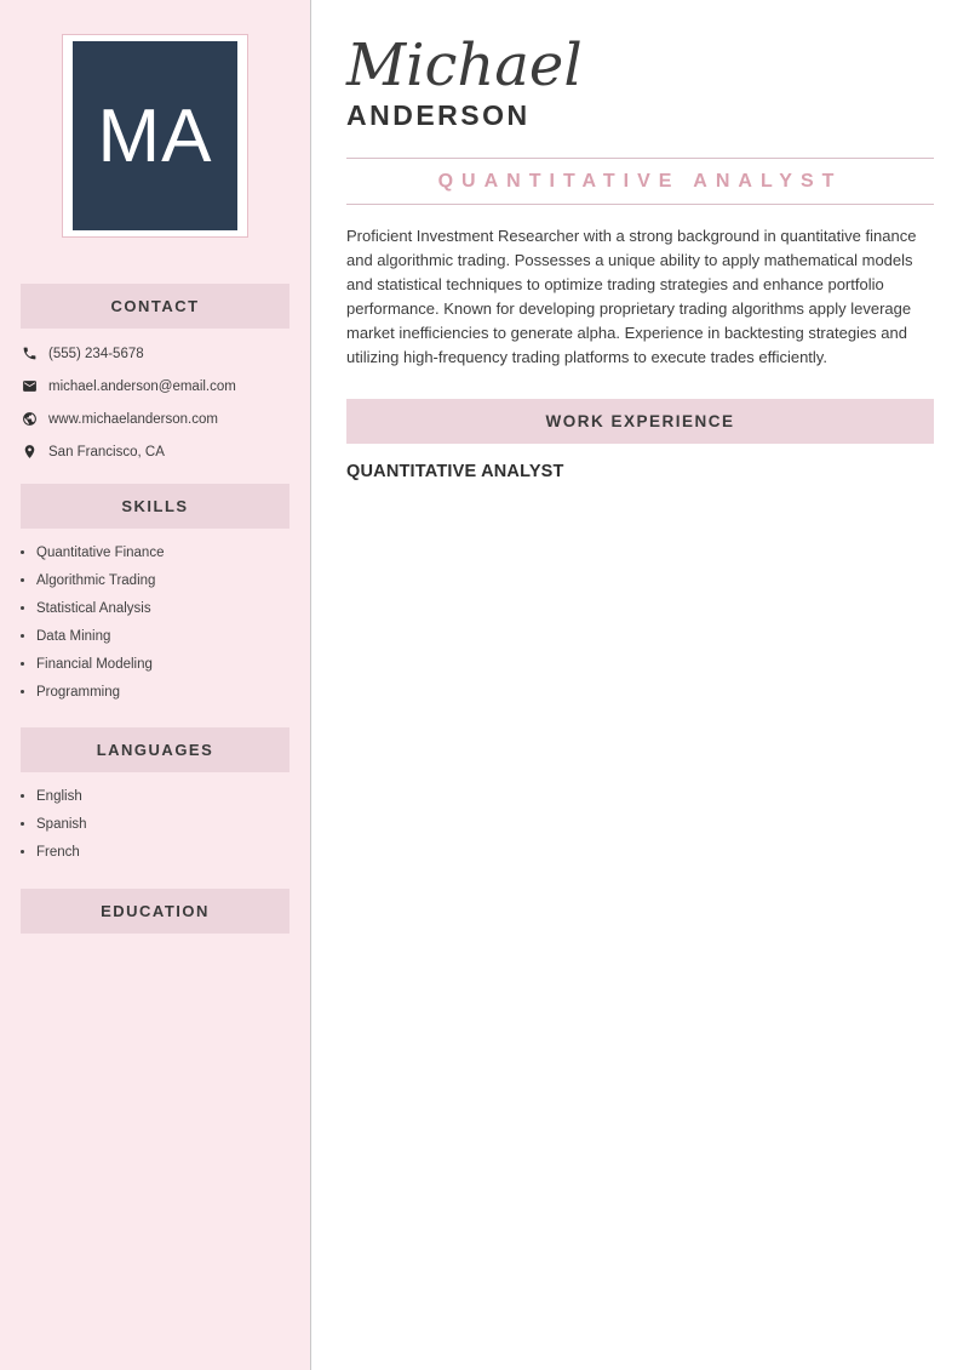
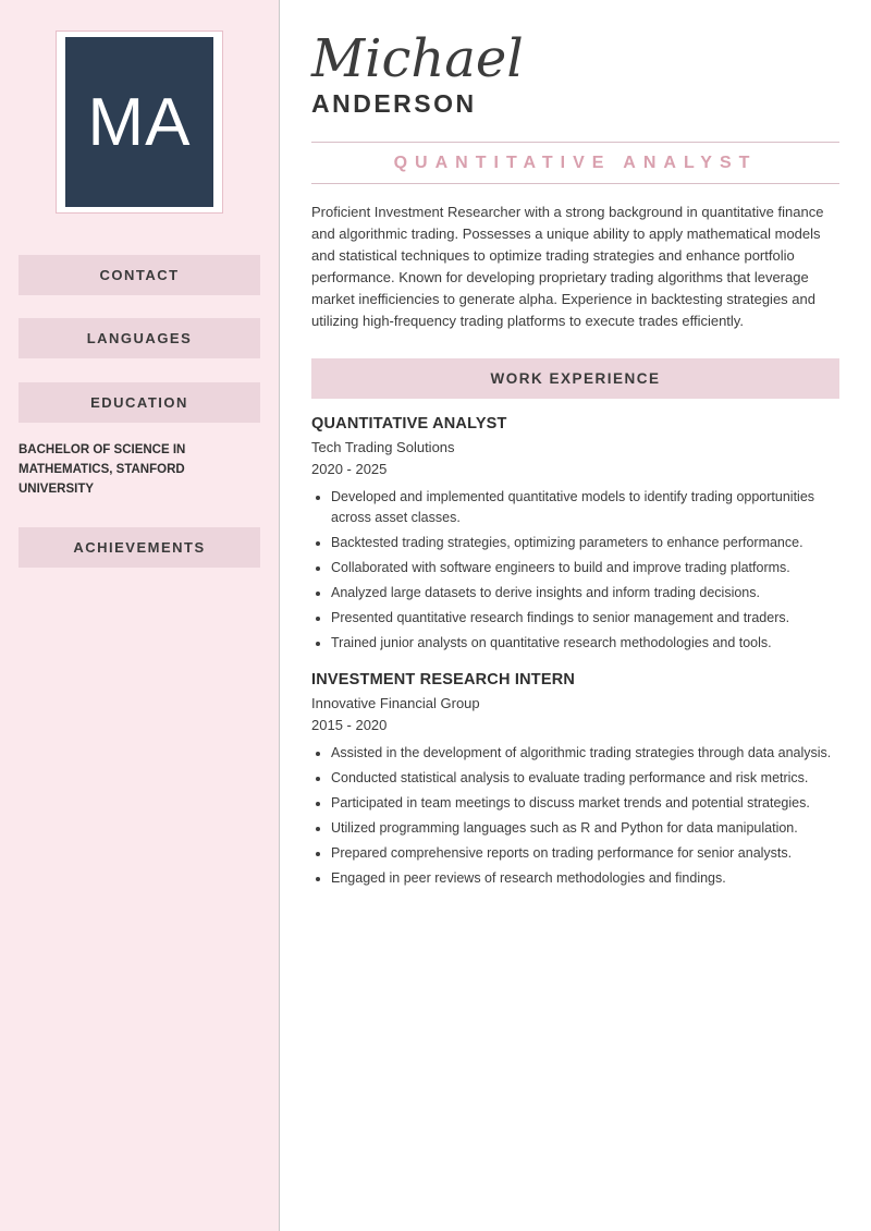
  MA
  CONTACT
- (555) 234-5678
- michael.anderson@email.com
- www.michaelanderson.com
- San Francisco, CA
- SKILLS
- Quantitative Finance
- Algorithmic Trading
- Statistical Analysis
- Data Mining
- Financial Modeling
- Programming
  LANGUAGES
- English
- Spanish
- French
  EDUCATION
+ BACHELOR OF SCIENCE IN MATHEMATICS, STANFORD UNIVERSITY
+ ACHIEVEMENTS
  Michael
  ANDERSON
  QUANTITATIVE ANALYST
- Proficient Investment Researcher with a strong background in quantitative finance and algorithmic trading. Possesses a unique ability to apply mathematical models and statistical techniques to optimize trading strategies and enhance portfolio performance. Known for developing proprietary trading algorithms apply leverage market inefficiencies to generate alpha. Experience in backtesting strategies and utilizing high-frequency trading platforms to execute trades efficiently.
+ Proficient Investment Researcher with a strong background in quantitative finance and algorithmic trading. Possesses a unique ability to apply mathematical models and statistical techniques to optimize trading strategies and enhance portfolio performance. Known for developing proprietary trading algorithms that leverage market inefficiencies to generate alpha. Experience in backtesting strategies and utilizing high-frequency trading platforms to execute trades efficiently.
  WORK EXPERIENCE
  QUANTITATIVE ANALYST
+ Tech Trading Solutions
+ 2020 - 2025
+ Developed and implemented quantitative models to identify trading opportunities across asset classes.
+ Backtested trading strategies, optimizing parameters to enhance performance.
+ Collaborated with software engineers to build and improve trading platforms.
+ Analyzed large datasets to derive insights and inform trading decisions.
+ Presented quantitative research findings to senior management and traders.
+ Trained junior analysts on quantitative research methodologies and tools.
+ INVESTMENT RESEARCH INTERN
+ Innovative Financial Group
+ 2015 - 2020
+ Assisted in the development of algorithmic trading strategies through data analysis.
+ Conducted statistical analysis to evaluate trading performance and risk metrics.
+ Participated in team meetings to discuss market trends and potential strategies.
+ Utilized programming languages such as R and Python for data manipulation.
+ Prepared comprehensive reports on trading performance for senior analysts.
+ Engaged in peer reviews of research methodologies and findings.
